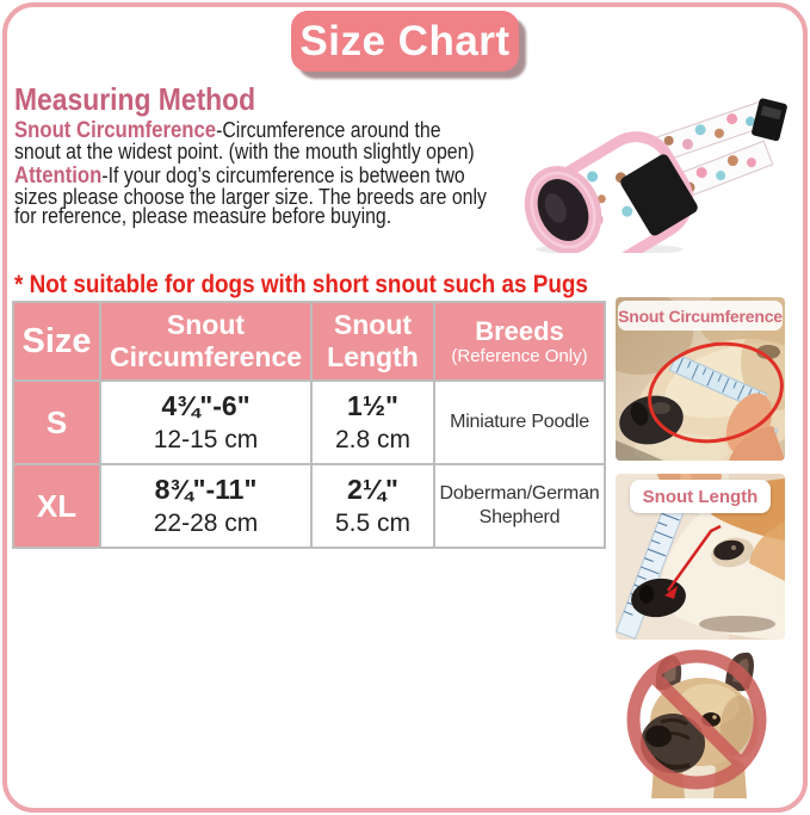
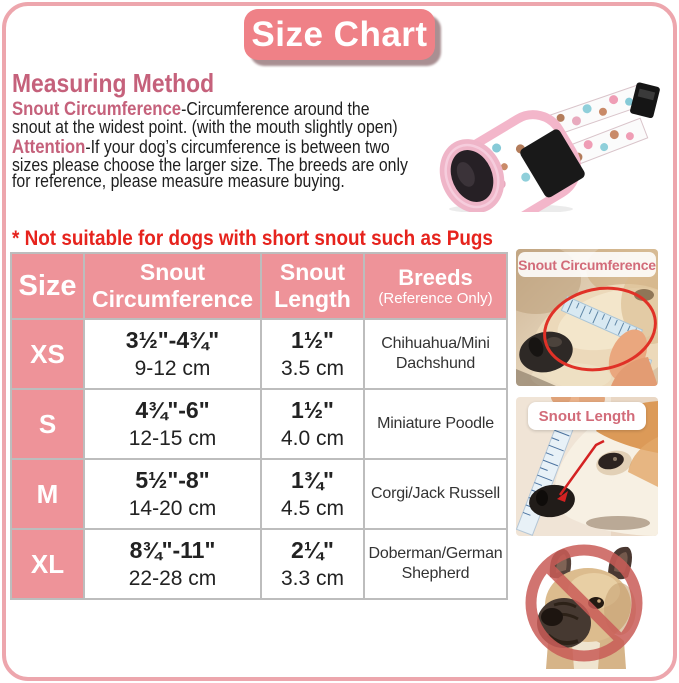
  Size Chart
  Measuring Method
  Snout Circumference-Circumference around the
  snout at the widest point. (with the mouth slightly open)
  Attention-If your dog’s circumference is between two
  sizes please choose the larger size. The breeds are only
- for reference, please measure before buying.
+ for reference, please measure measure buying.
  * Not suitable for dogs with short snout such as Pugs
  Size	Snout Circumference	Snout Length	Breeds (Reference Only)
+ XS	3½"-4¾"9-12 cm	1½"3.5 cm	Chihuahua/Mini Dachshund
- S	4¾"-6"12-15 cm	1½"2.8 cm	Miniature Poodle
+ S	4¾"-6"12-15 cm	1½"4.0 cm	Miniature Poodle
+ M	5½"-8"14-20 cm	1¾"4.5 cm	Corgi/Jack Russell
- XL	8¾"-11"22-28 cm	2¼"5.5 cm	Doberman/German Shepherd
+ XL	8¾"-11"22-28 cm	2¼"3.3 cm	Doberman/German Shepherd
  Snout Circumference
  Snout Length
